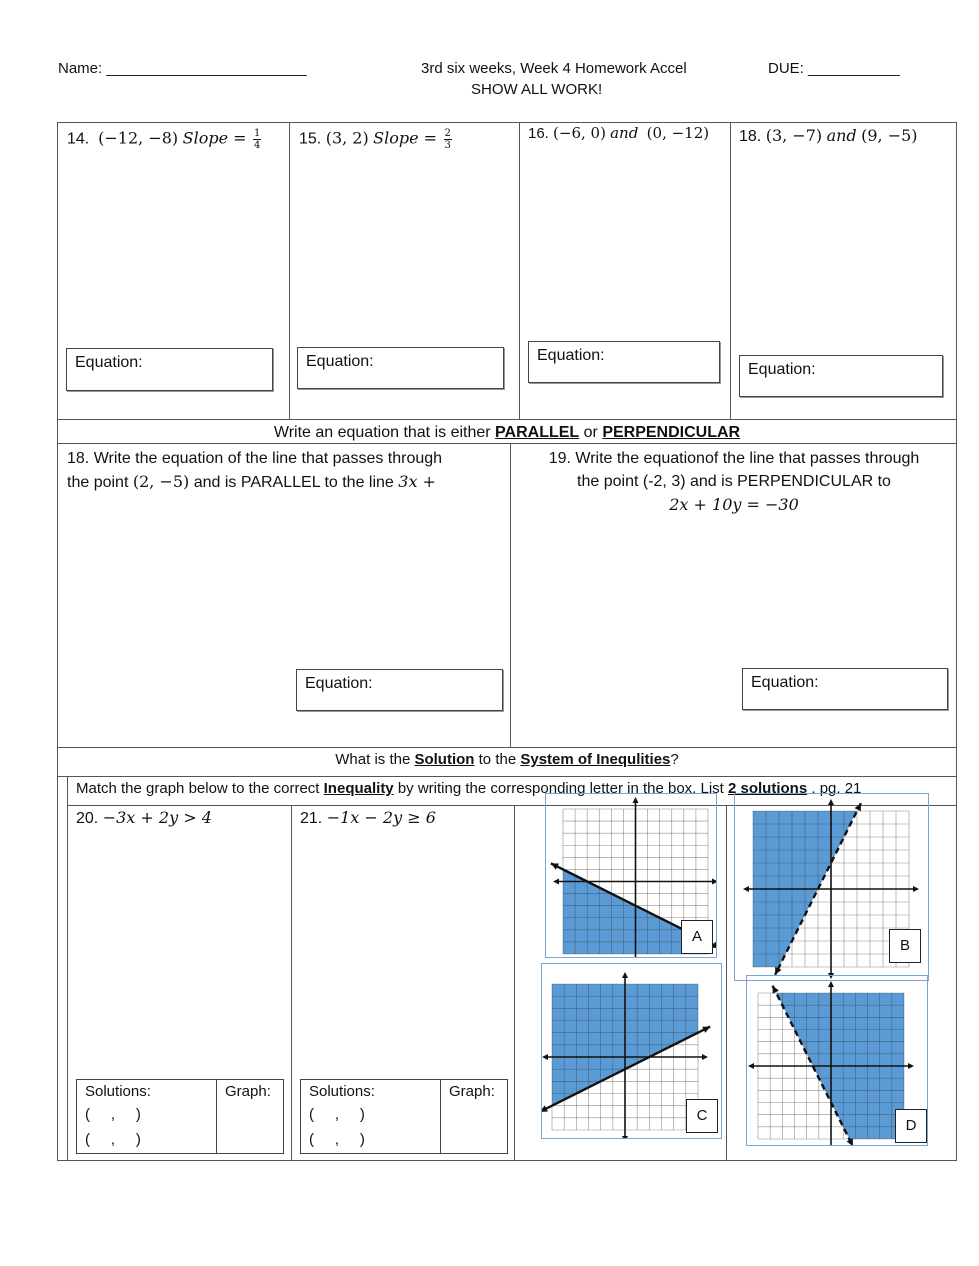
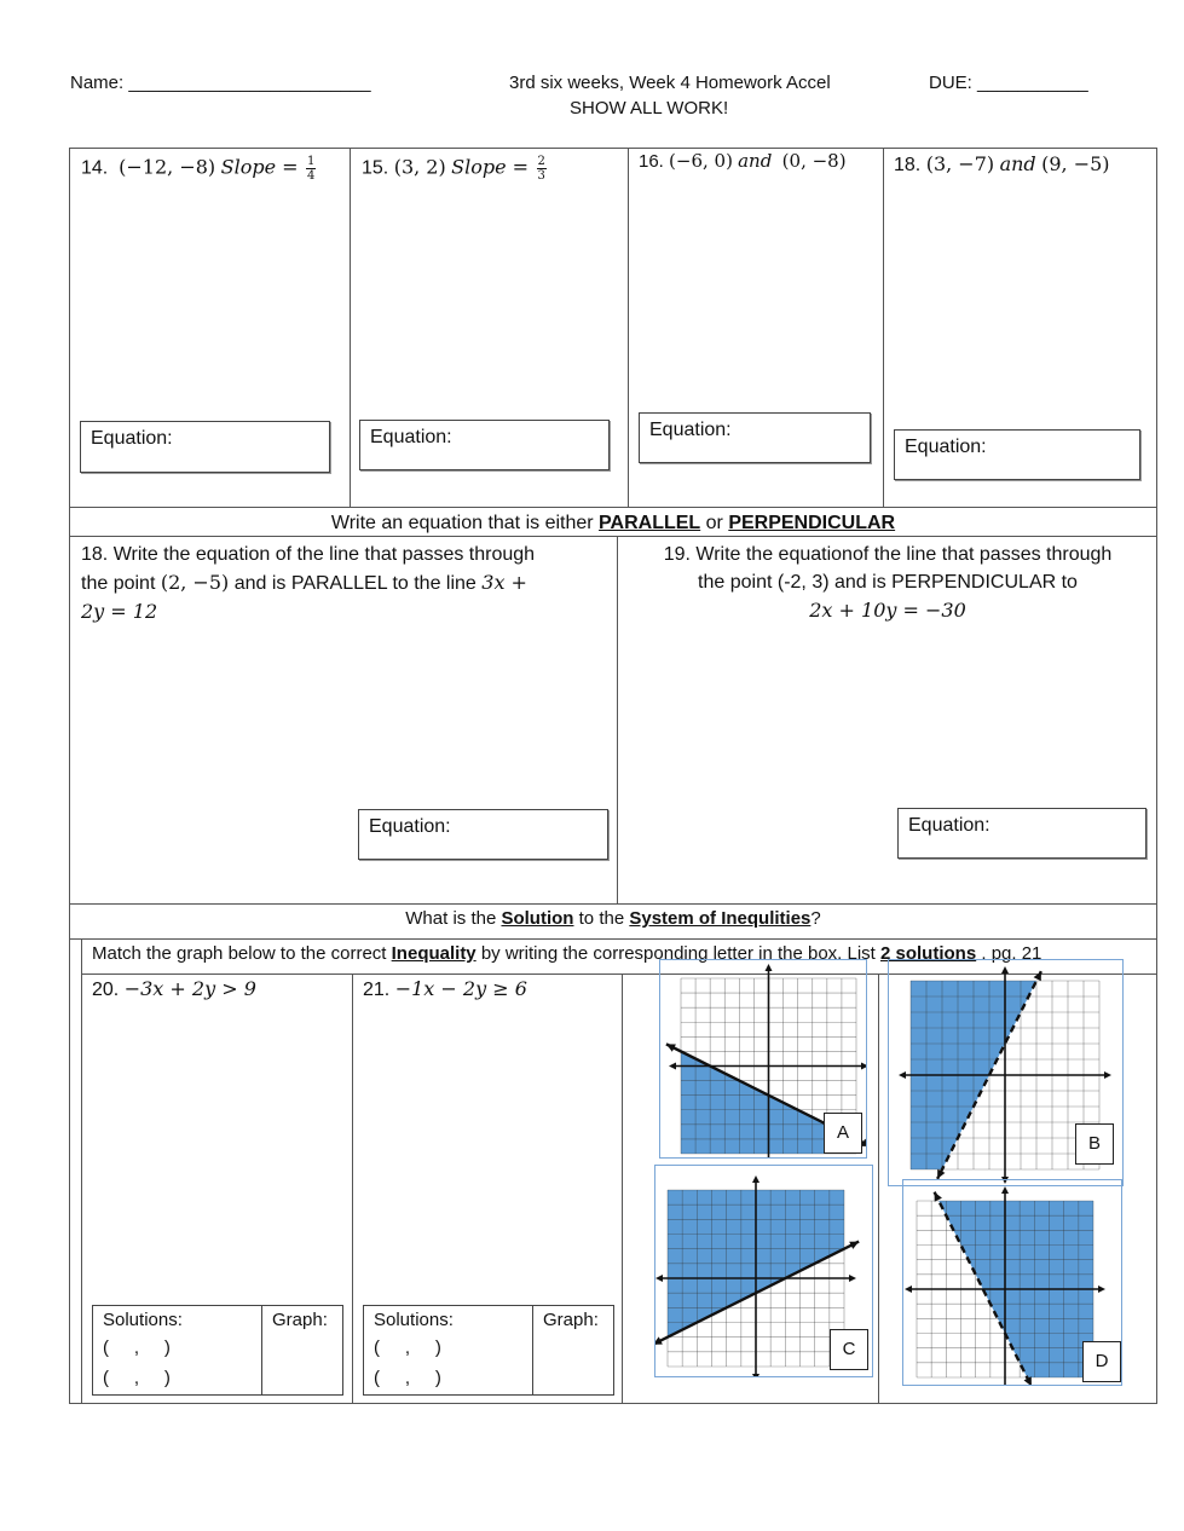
  Name: ________________________
  3rd six weeks, Week 4 Homework Accel
  DUE: ___________
  SHOW ALL WORK!
  14. (−12, −8) Slope =
  1
  4
  15. (3, 2) Slope =
  2
  3
- 16. (−6, 0) and (0, −12)
+ 16. (−6, 0) and (0, −8)
  18. (3, −7) and (9, −5)
  Equation:
  Equation:
  Equation:
  Equation:
  Write an equation that is either PARALLEL or PERPENDICULAR
  18. Write the equation of the line that passes through
  the point (2, −5) and is PARALLEL to the line 3x +
+ 2y = 12
  19. Write the equationof the line that passes through
  the point (-2, 3) and is PERPENDICULAR to
  2x + 10y = −30
  Equation:
  Equation:
  What is the Solution to the System of Inequlities?
  Match the graph below to the correct Inequality by writing the corresponding letter in the box. List 2 solutions . pg. 21
- 20. −3x + 2y > 4
+ 20. −3x + 2y > 9
  21. −1x − 2y ≥ 6
  Solutions:
  ( , )
  ( , )
  Graph:
  Solutions:
  ( , )
  ( , )
  Graph:
  A
  B
  C
  D
